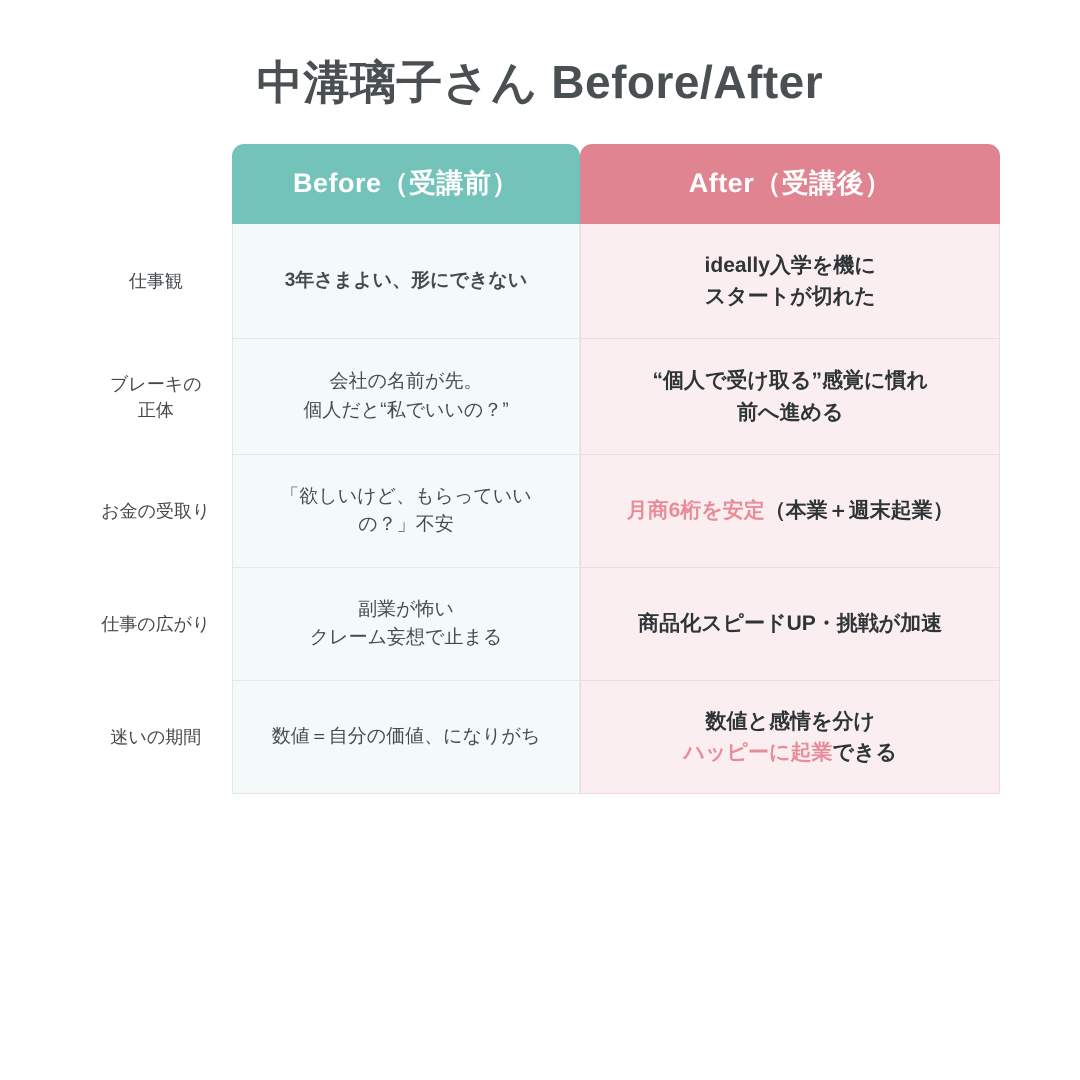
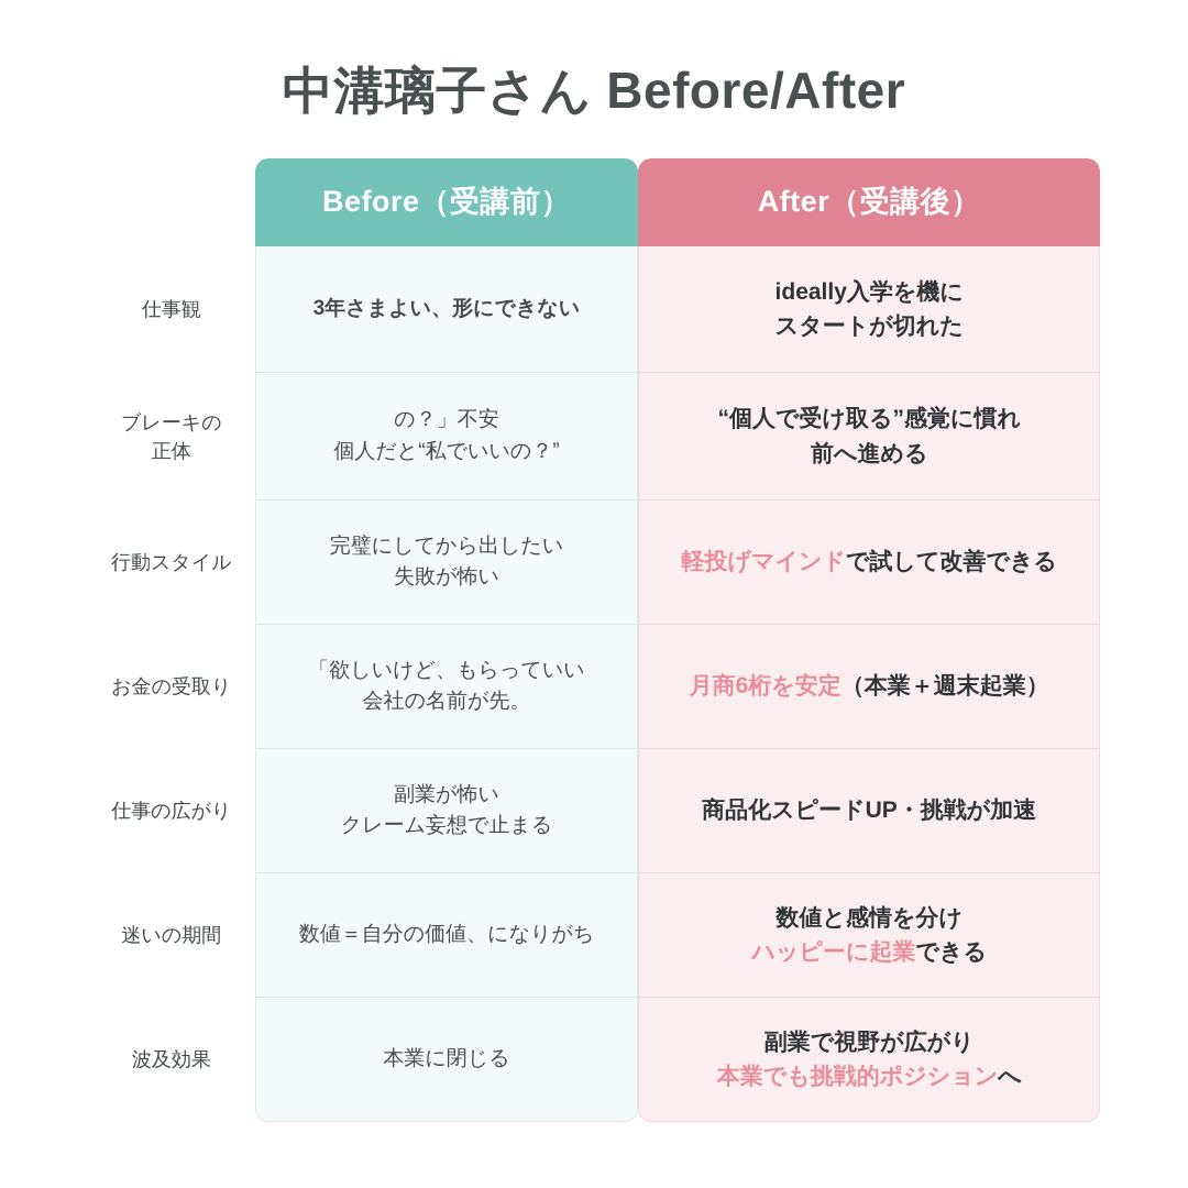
  中溝璃子さん Before/After
  	Before（受講前）	After（受講後）
  仕事観	3年さまよい、形にできない	ideally入学を機に スタートが切れた
- ブレーキの 正体	会社の名前が先。 個人だと“私でいいの？”	“個人で受け取る”感覚に慣れ 前へ進める
+ ブレーキの 正体	の？」不安 個人だと“私でいいの？”	“個人で受け取る”感覚に慣れ 前へ進める
+ 行動スタイル	完璧にしてから出したい 失敗が怖い	軽投げマインドで試して改善できる
- お金の受取り	「欲しいけど、もらっていい の？」不安	月商6桁を安定（本業＋週末起業）
+ お金の受取り	「欲しいけど、もらっていい 会社の名前が先。	月商6桁を安定（本業＋週末起業）
  仕事の広がり	副業が怖い クレーム妄想で止まる	商品化スピードUP・挑戦が加速
  迷いの期間	数値＝自分の価値、になりがち	数値と感情を分け ハッピーに起業できる
+ 波及効果	本業に閉じる	副業で視野が広がり 本業でも挑戦的ポジションへ
